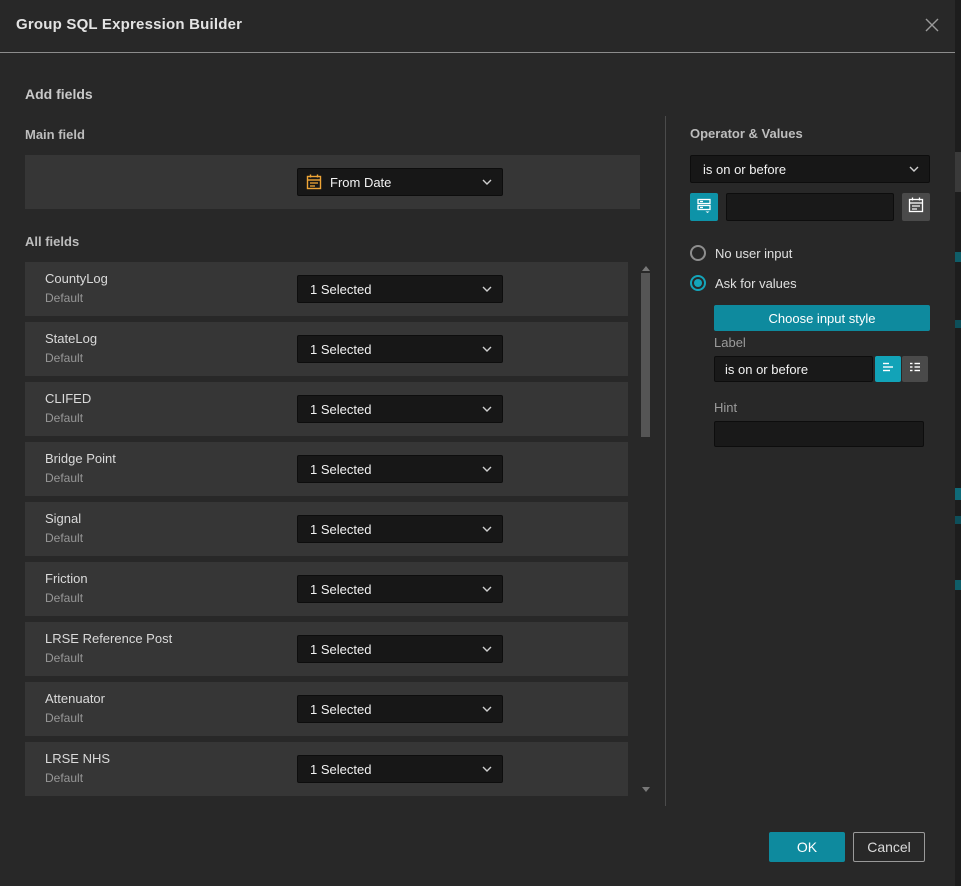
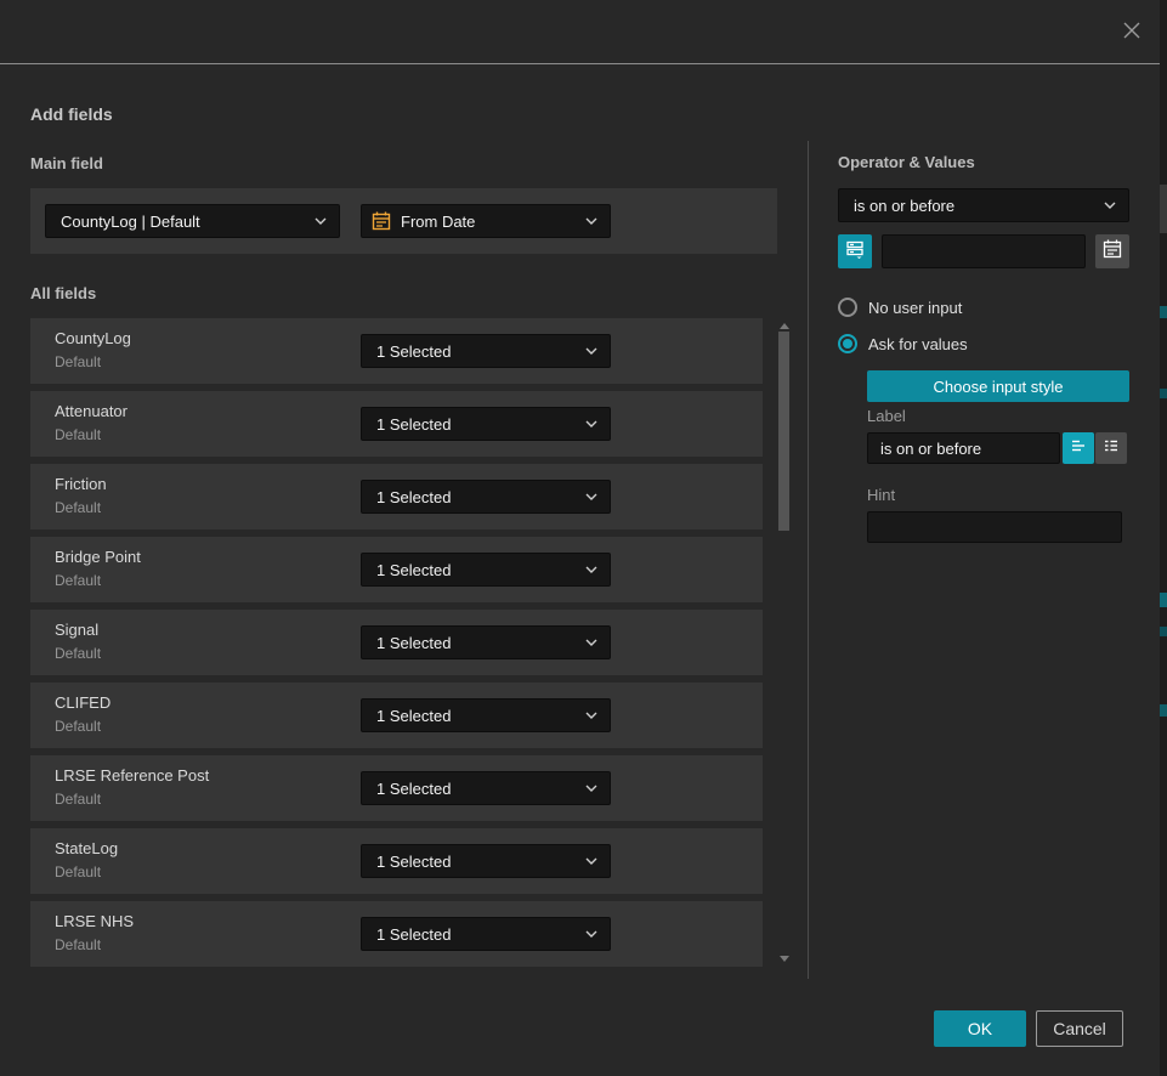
- Group SQL Expression Builder
  Add fields
  Main field
+ CountyLog | Default
  From Date
  All fields
  CountyLog
  Default
  1 Selected
- StateLog
+ Attenuator
  Default
  1 Selected
- CLIFED
+ Friction
  Default
  1 Selected
  Bridge Point
  Default
  1 Selected
  Signal
  Default
  1 Selected
- Friction
+ CLIFED
  Default
  1 Selected
  LRSE Reference Post
  Default
  1 Selected
- Attenuator
+ StateLog
  Default
  1 Selected
  LRSE NHS
  Default
  1 Selected
  Operator & Values
  is on or before
  No user input
  Ask for values
  Choose input style
  Label
  is on or before
  Hint
  OK
  Cancel
